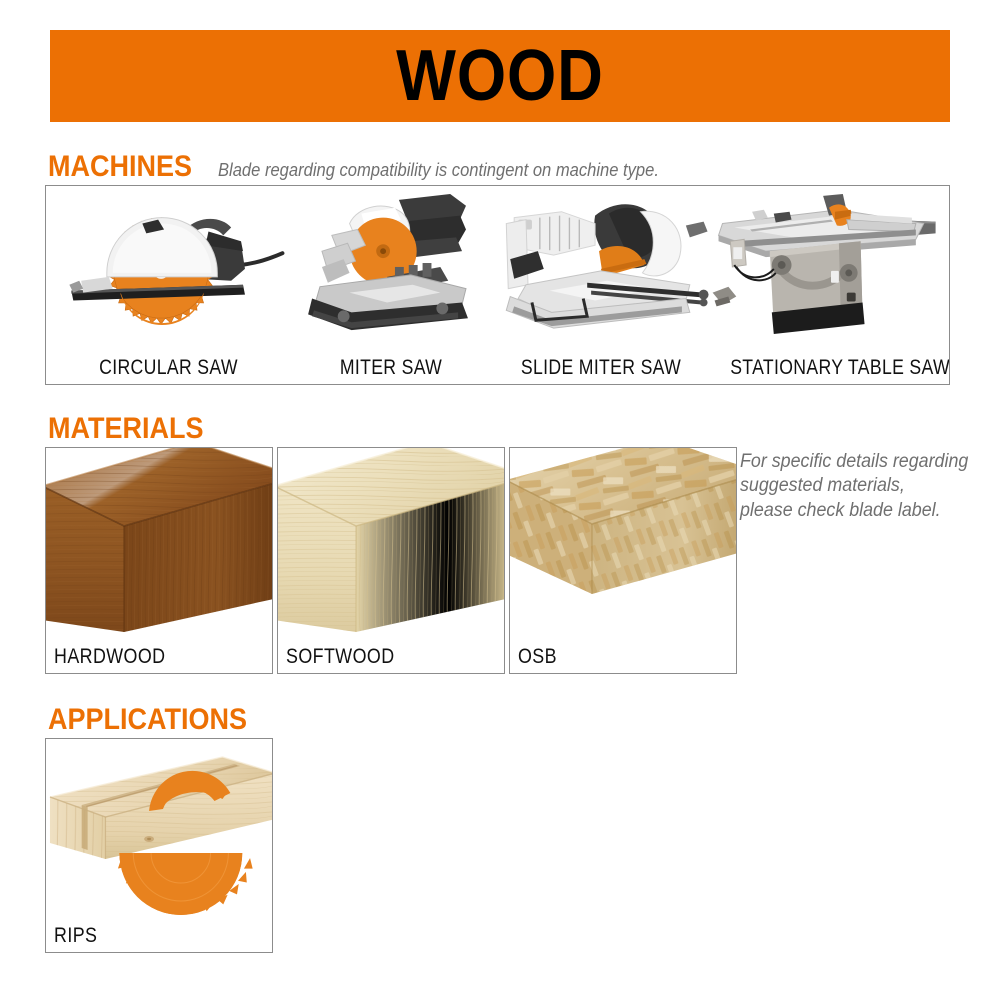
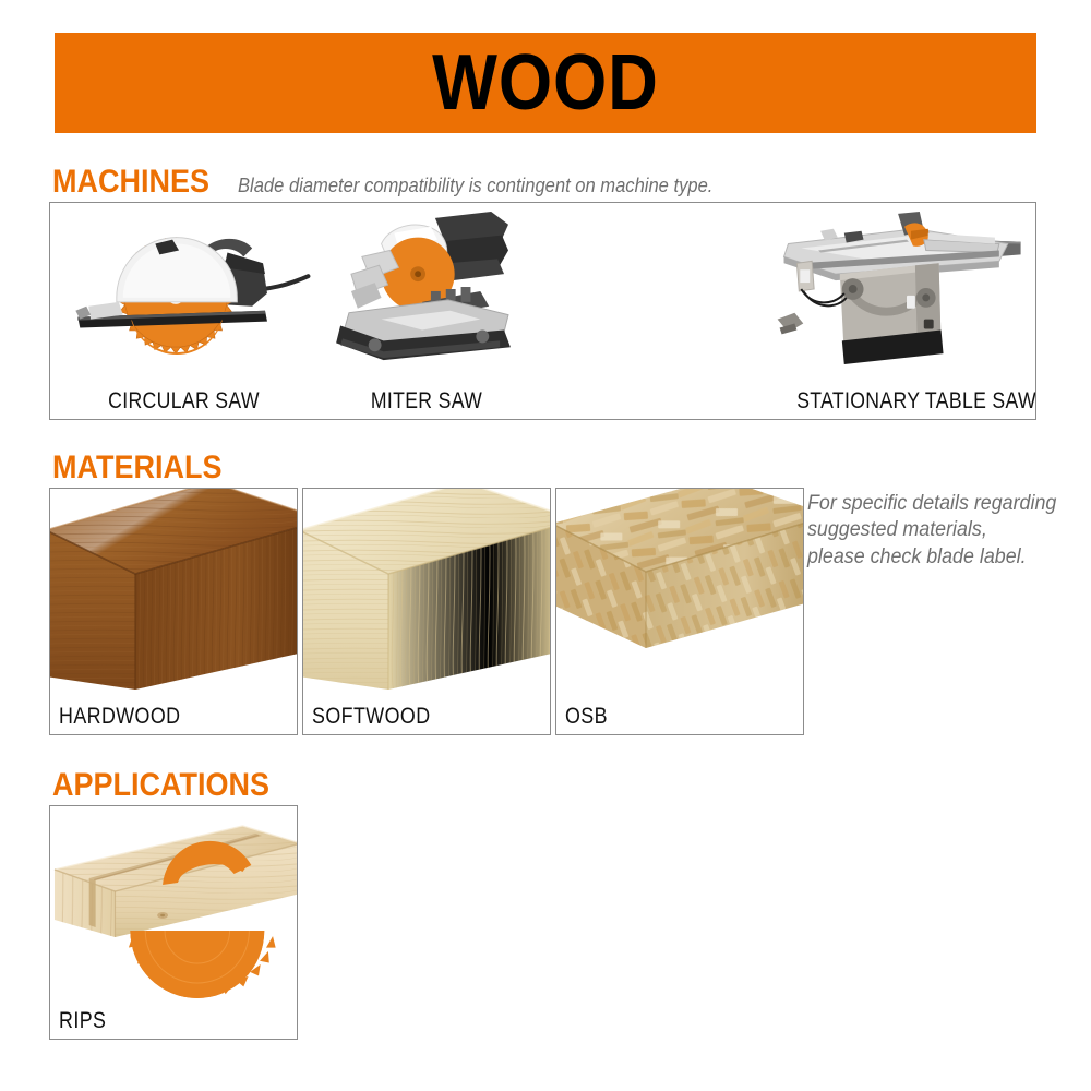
  WOOD
  MACHINES
- Blade regarding compatibility is contingent on machine type.
+ Blade diameter compatibility is contingent on machine type.
  CIRCULAR SAW
  MITER SAW
- SLIDE MITER SAW
  STATIONARY TABLE SAW
  MATERIALS
  HARDWOOD
  SOFTWOOD
  OSB
  For specific details regarding
  suggested materials,
  please check blade label.
  APPLICATIONS
  RIPS
